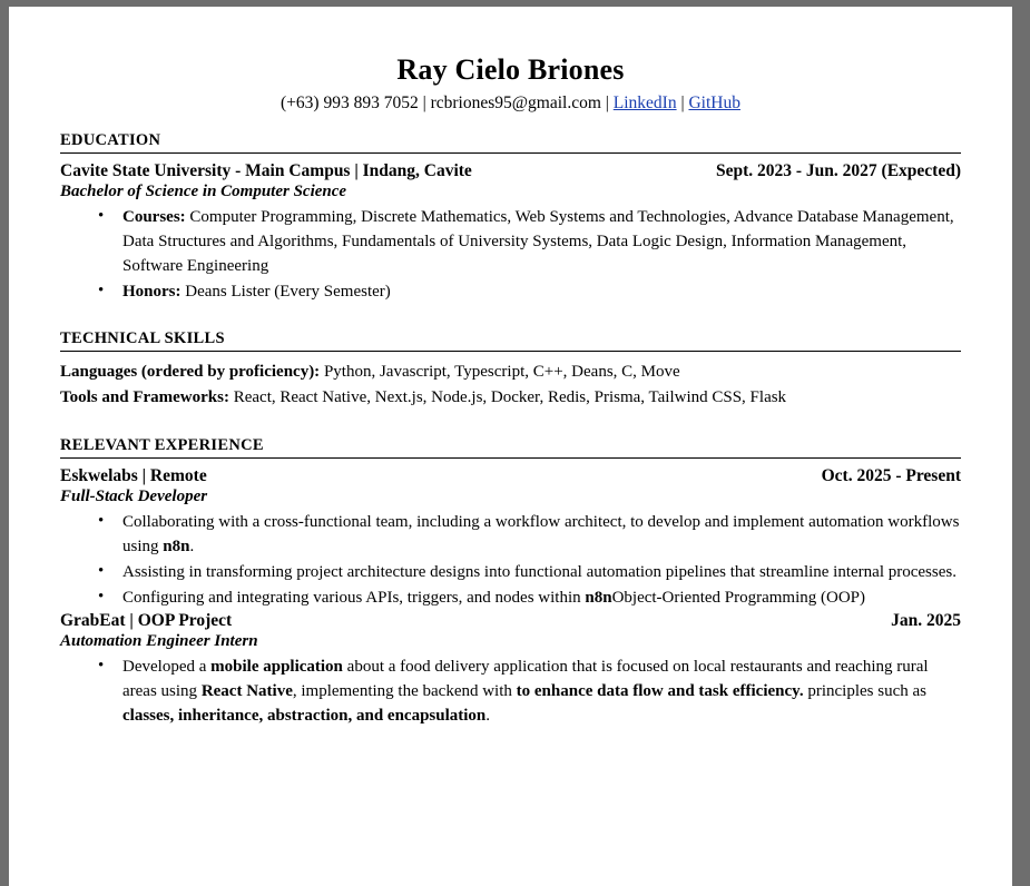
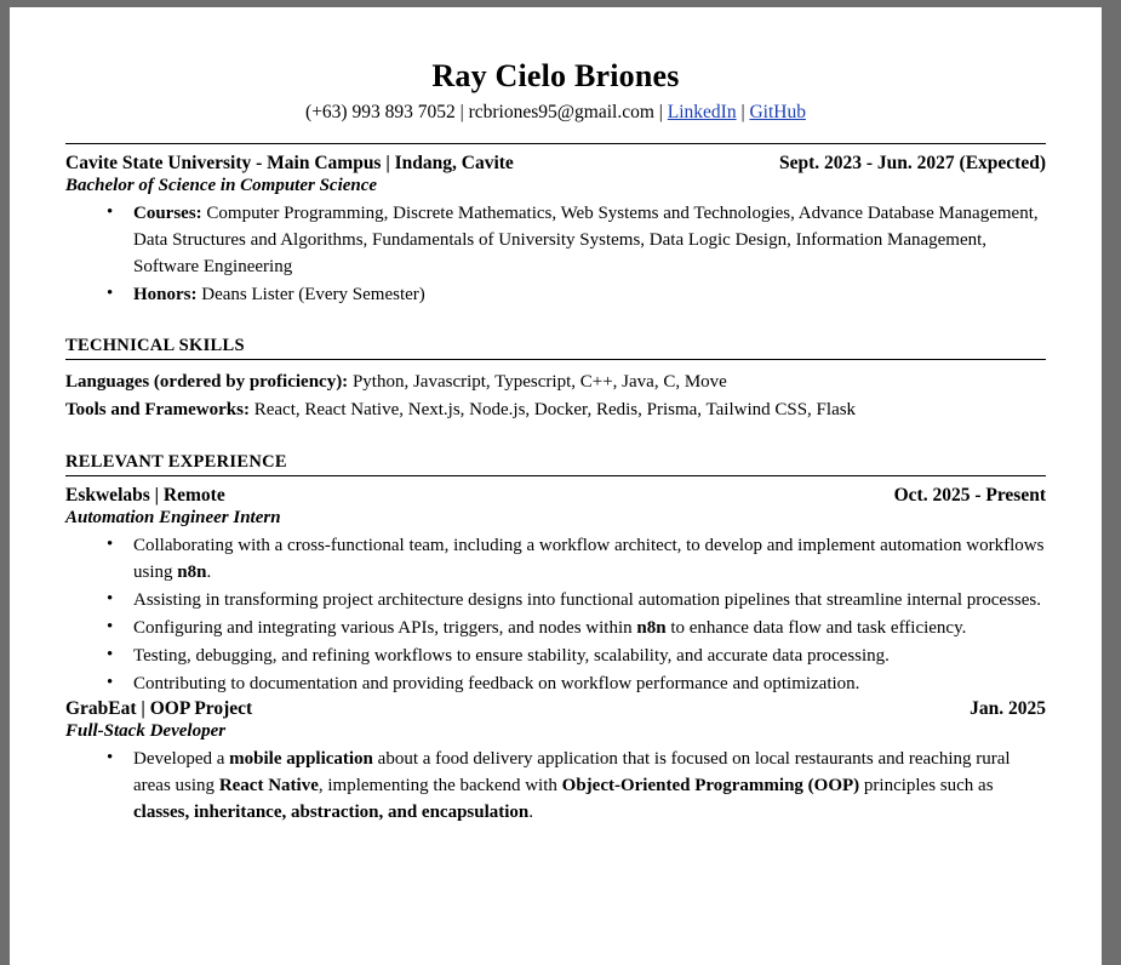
  Ray Cielo Briones
  (+63) 993 893 7052 | rcbriones95@gmail.com | LinkedIn | GitHub
- EDUCATION
  Cavite State University - Main Campus | Indang, Cavite
  Sept. 2023 - Jun. 2027 (Expected)
  Bachelor of Science in Computer Science
  Courses: Computer Programming, Discrete Mathematics, Web Systems and Technologies, Advance Database Management, Data Structures and Algorithms, Fundamentals of University Systems, Data Logic Design, Information Management, Software Engineering
  Honors: Deans Lister (Every Semester)
  TECHNICAL SKILLS
- Languages (ordered by proficiency): Python, Javascript, Typescript, C++, Deans, C, Move
+ Languages (ordered by proficiency): Python, Javascript, Typescript, C++, Java, C, Move
  Tools and Frameworks: React, React Native, Next.js, Node.js, Docker, Redis, Prisma, Tailwind CSS, Flask
  RELEVANT EXPERIENCE
  Eskwelabs | Remote
  Oct. 2025 - Present
- Full-Stack Developer
+ Automation Engineer Intern
  Collaborating with a cross-functional team, including a workflow architect, to develop and implement automation workflows using n8n.
  Assisting in transforming project architecture designs into functional automation pipelines that streamline internal processes.
- Configuring and integrating various APIs, triggers, and nodes within n8nObject-Oriented Programming (OOP)
+ Configuring and integrating various APIs, triggers, and nodes within n8n to enhance data flow and task efficiency.
+ Testing, debugging, and refining workflows to ensure stability, scalability, and accurate data processing.
+ Contributing to documentation and providing feedback on workflow performance and optimization.
  GrabEat | OOP Project
  Jan. 2025
- Automation Engineer Intern
+ Full-Stack Developer
- Developed a mobile application about a food delivery application that is focused on local restaurants and reaching rural areas using React Native, implementing the backend with to enhance data flow and task efficiency. principles such as classes, inheritance, abstraction, and encapsulation.
+ Developed a mobile application about a food delivery application that is focused on local restaurants and reaching rural areas using React Native, implementing the backend with Object-Oriented Programming (OOP) principles such as classes, inheritance, abstraction, and encapsulation.
